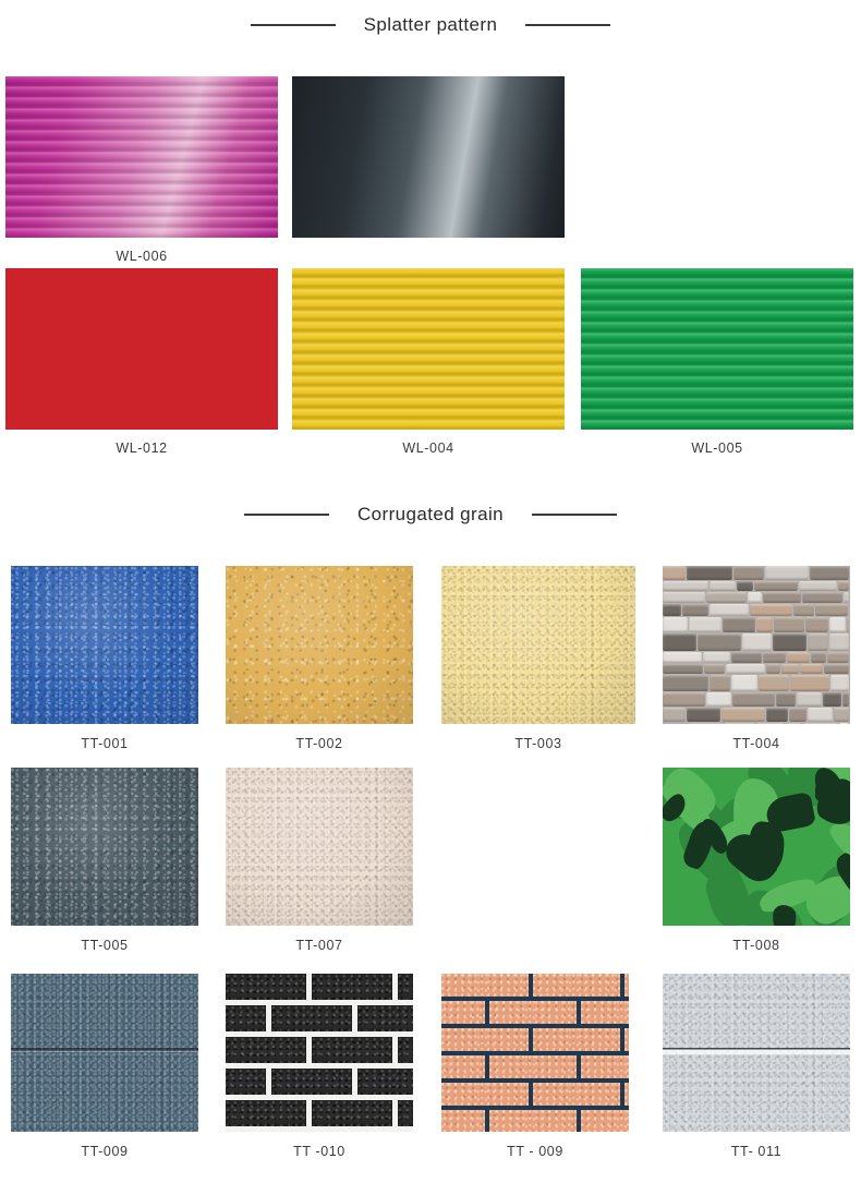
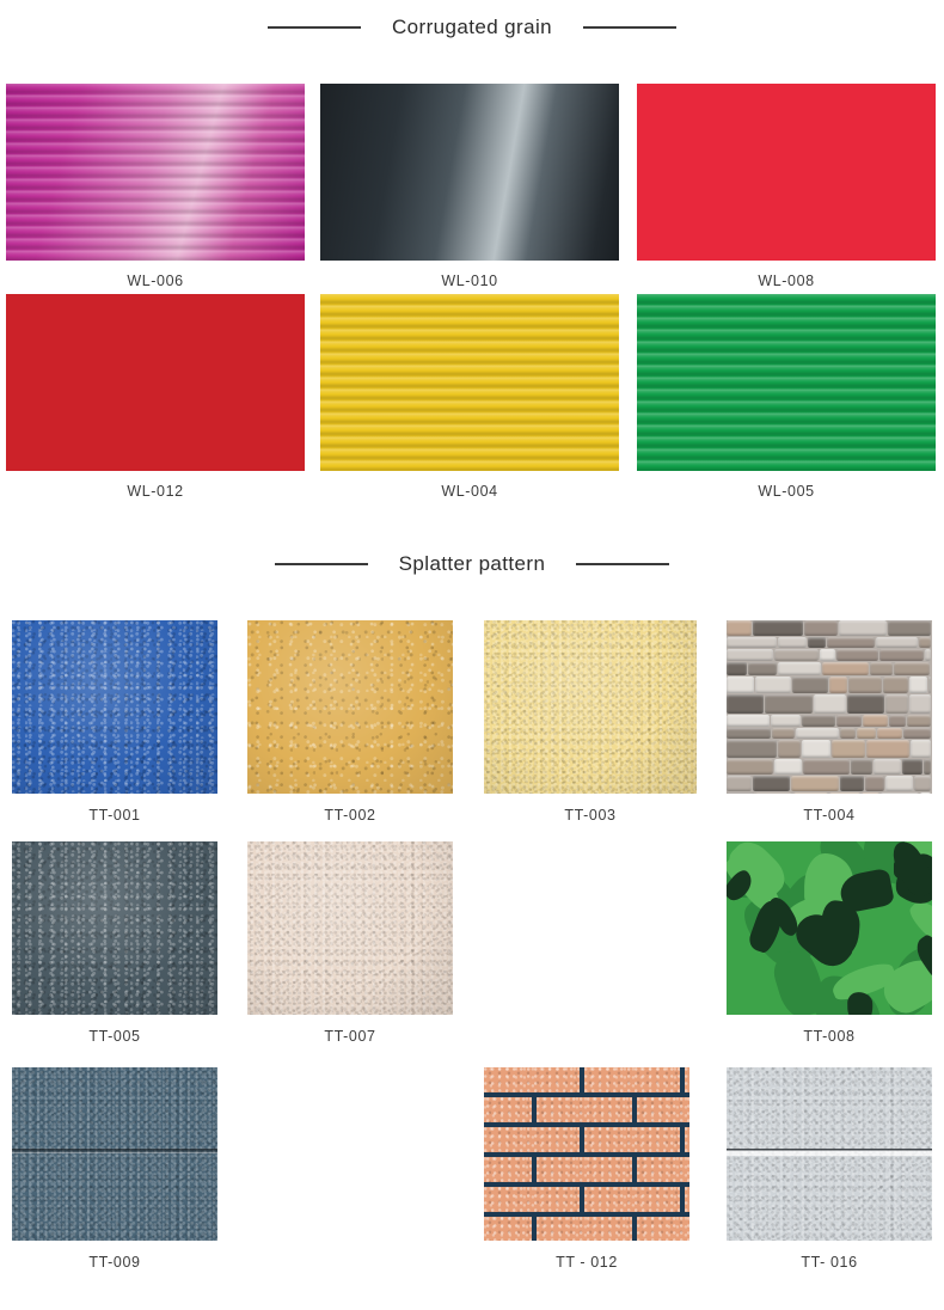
- Splatter pattern
+ Corrugated grain
  WL-006
+ WL-010
+ WL-008
  WL-012
  WL-004
  WL-005
- Corrugated grain
+ Splatter pattern
  TT-001
  TT-002
  TT-003
  TT-004
  TT-005
  TT-007
  TT-008
  TT-009
- TT -010
- TT - 009
+ TT - 012
- TT- 011
+ TT- 016
